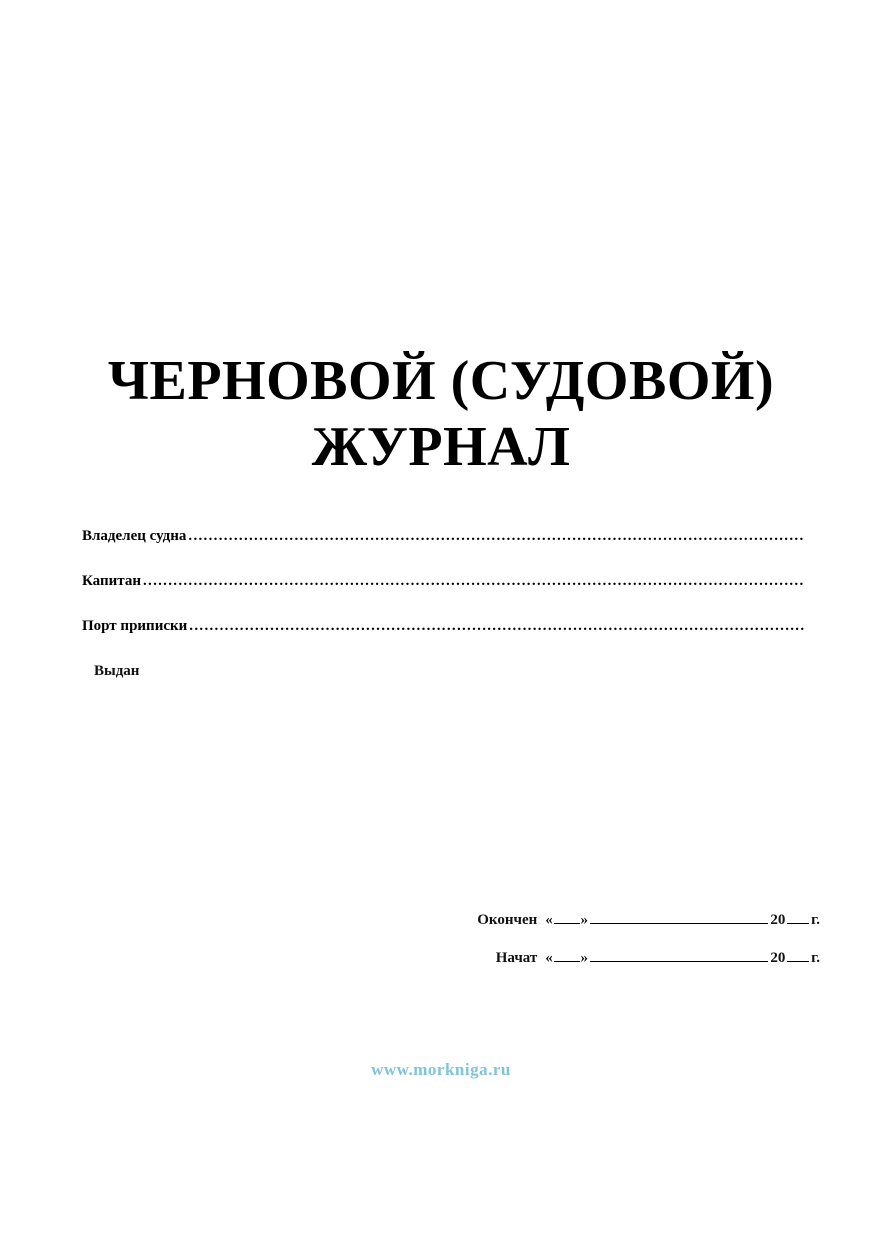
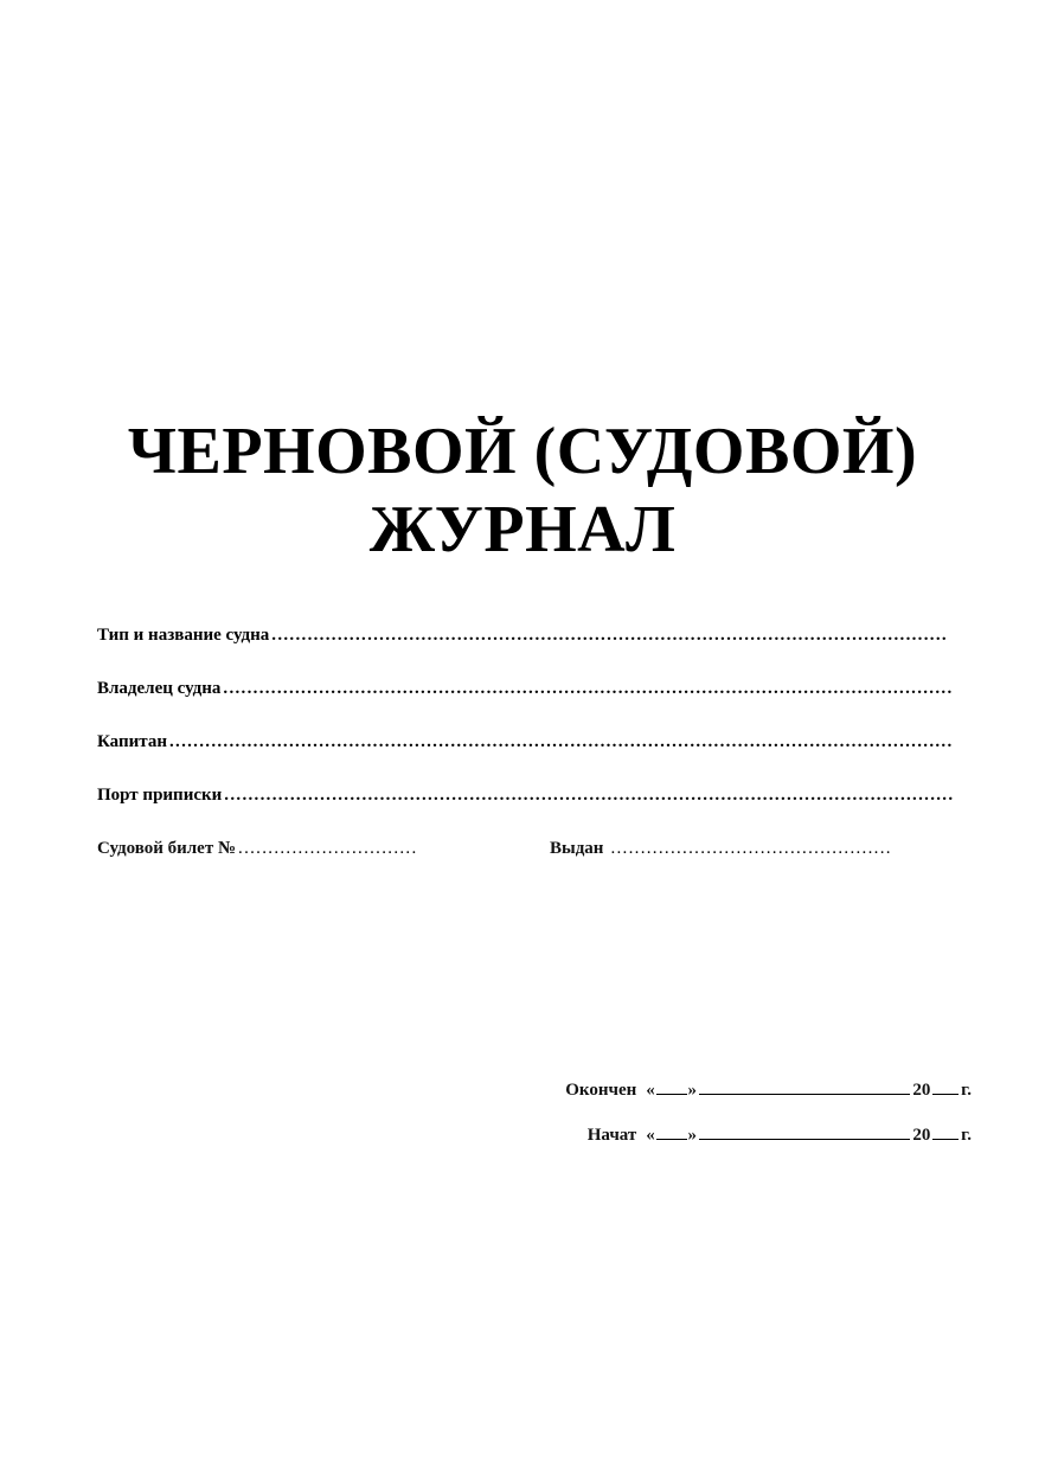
  ЧЕРНОВОЙ (СУДОВОЙ)
  ЖУРНАЛ
+ Тип и название судна
+ .................................................................................................................
  Владелец судна
  ..........................................................................................................................
  Капитан
  ...................................................................................................................................
  Порт приписки
  ..........................................................................................................................
+ Судовой билет №
+ ..............................
  Выдан
+ ...............................................
  Окончен
  «
  »
  20
  г.
  Начат
  «
  »
  20
  г.
- www.morkniga.ru
